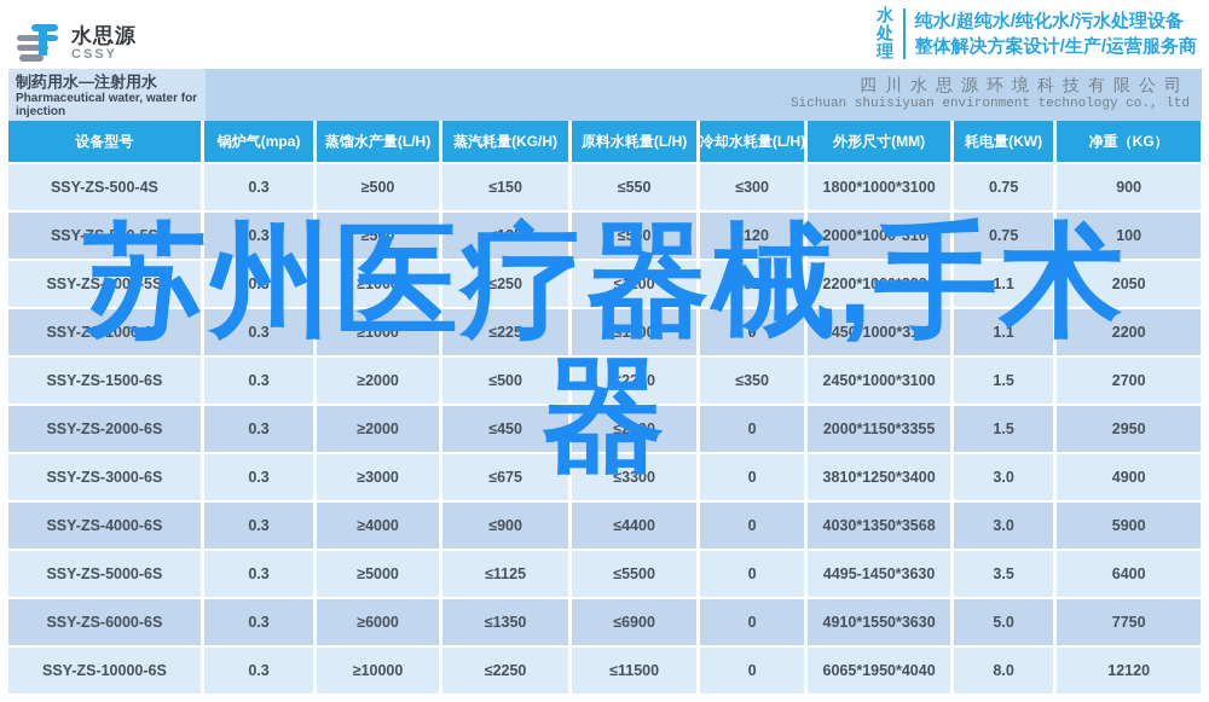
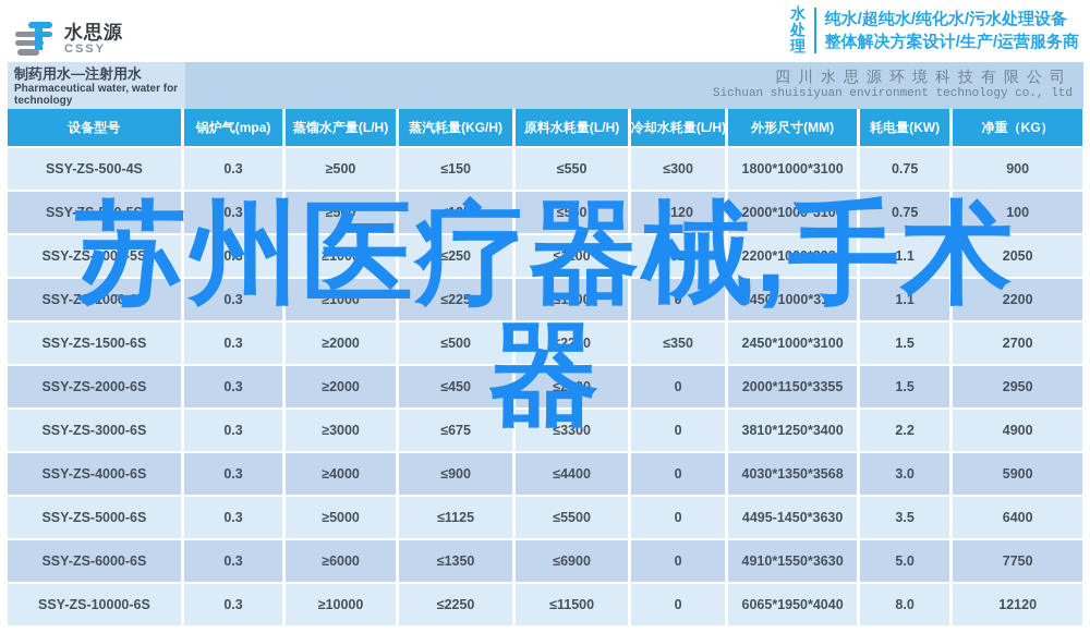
  水思源
  CSSY
  水处理
  纯水/超纯水/纯化水/污水处理设备
  整体解决方案设计/生产/运营服务商
  制药用水—注射用水
- Pharmaceutical water, water for injection
+ Pharmaceutical water, water for technology
  四川水思源环境科技有限公司
  Sichuan shuisiyuan environment technology co., ltd
  设备型号	锅炉气(mpa)	蒸馏水产量(L/H)	蒸汽耗量(KG/H)	原料水耗量(L/H)	冷却水耗量(L/H)	外形尺寸(MM)	耗电量(KW)	净重（KG）
  SSY-ZS-500-4S	0.3	≥500	≤150	≤550	≤300	1800*1000*3100	0.75	900
  SSY-ZS-500-5S	0.3	≥500	≤125	≤550	≤120	2000*1000*3100	0.75	100
  SSY-ZS-1000-5S	0.3	≥1000	≤250	≤1100	≤310	2200*1000*3280	1.1	2050
  SSY-ZS-1000-6S	0.3	≥1000	≤225	≤1100	0	2450*1000*3118	1.1	2200
  SSY-ZS-1500-6S	0.3	≥2000	≤500	≤2200	≤350	2450*1000*3100	1.5	2700
  SSY-ZS-2000-6S	0.3	≥2000	≤450	≤2200	0	2000*1150*3355	1.5	2950
- SSY-ZS-3000-6S	0.3	≥3000	≤675	≤3300	0	3810*1250*3400	3.0	4900
+ SSY-ZS-3000-6S	0.3	≥3000	≤675	≤3300	0	3810*1250*3400	2.2	4900
  SSY-ZS-4000-6S	0.3	≥4000	≤900	≤4400	0	4030*1350*3568	3.0	5900
  SSY-ZS-5000-6S	0.3	≥5000	≤1125	≤5500	0	4495-1450*3630	3.5	6400
  SSY-ZS-6000-6S	0.3	≥6000	≤1350	≤6900	0	4910*1550*3630	5.0	7750
  SSY-ZS-10000-6S	0.3	≥10000	≤2250	≤11500	0	6065*1950*4040	8.0	12120
  苏州医疗器械,手术
  器
